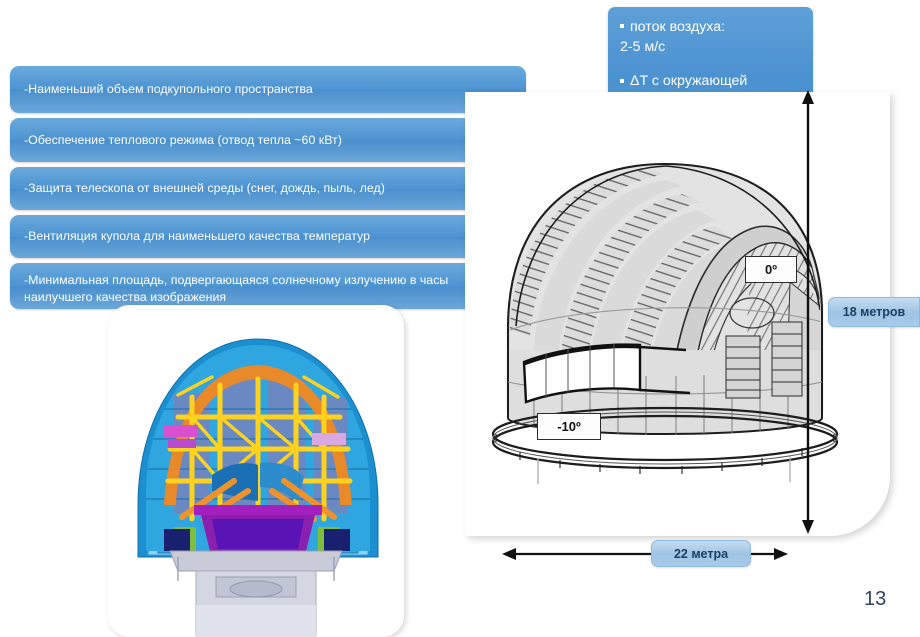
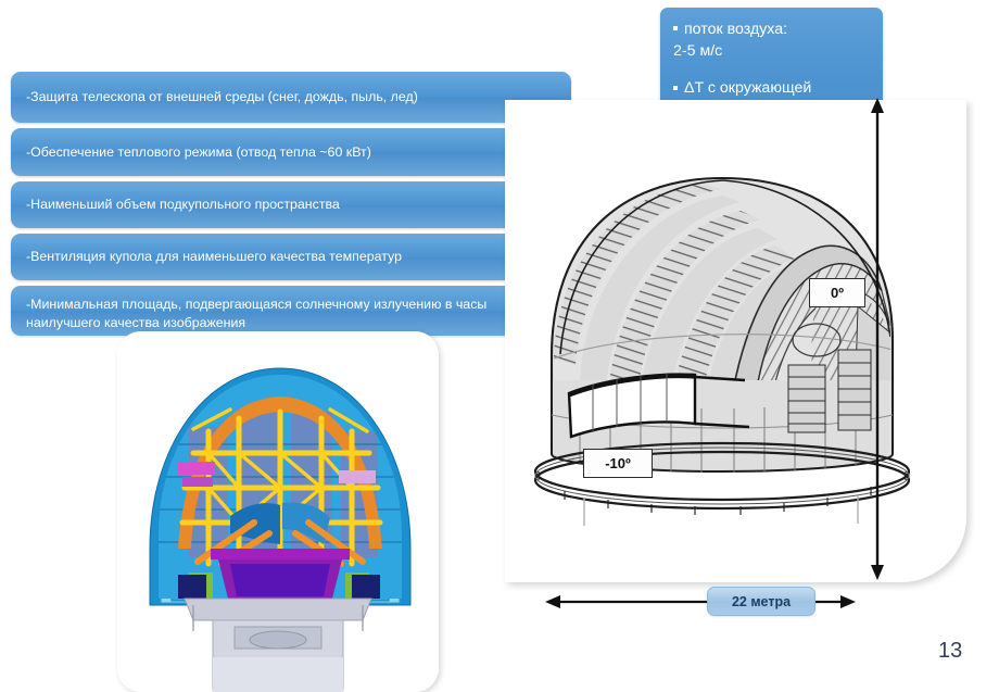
- -Наименьший объем подкупольного пространства
+ -Защита телескопа от внешней среды (снег, дождь, пыль, лед)
  -Обеспечение теплового режима (отвод тепла ~60 кВт)
- -Защита телескопа от внешней среды (снег, дождь, пыль, лед)
+ -Наименьший объем подкупольного пространства
  -Вентиляция купола для наименьшего качества температур
  -Минимальная площадь, подвергающаяся солнечному излучению в часы наилучшего качества изображения
  поток воздуха:
  2-5 м/с
  ΔT с окружающей
  0º
  -10º
- 18 метров
  22 метра
  13
